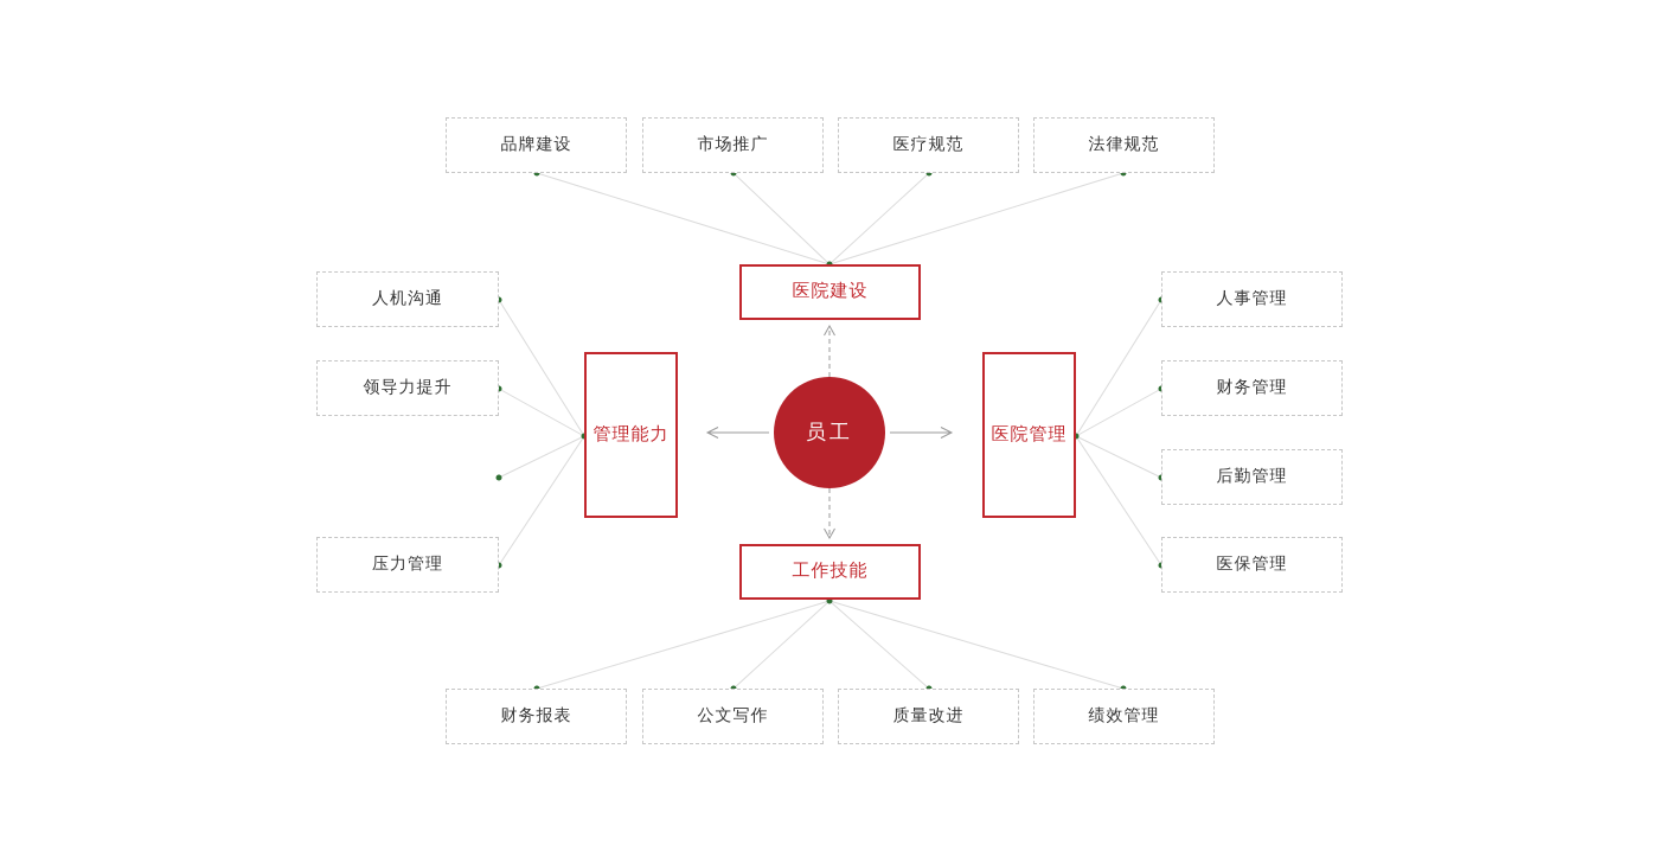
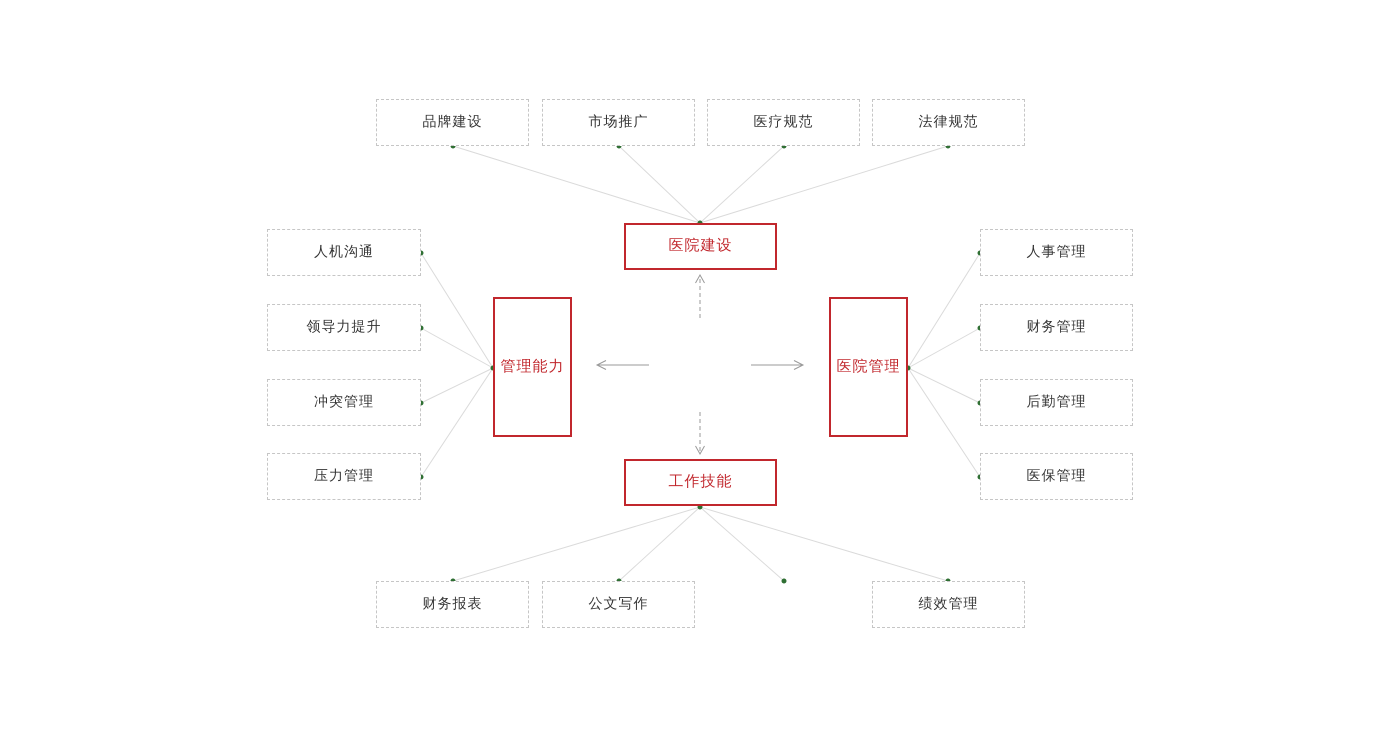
  品牌建设
  市场推广
  医疗规范
  法律规范
  人机沟通
  领导力提升
+ 冲突管理
  压力管理
  人事管理
  财务管理
  后勤管理
  医保管理
  财务报表
  公文写作
- 质量改进
  绩效管理
  医院建设
  管理能力
  医院管理
  工作技能
- 员工
